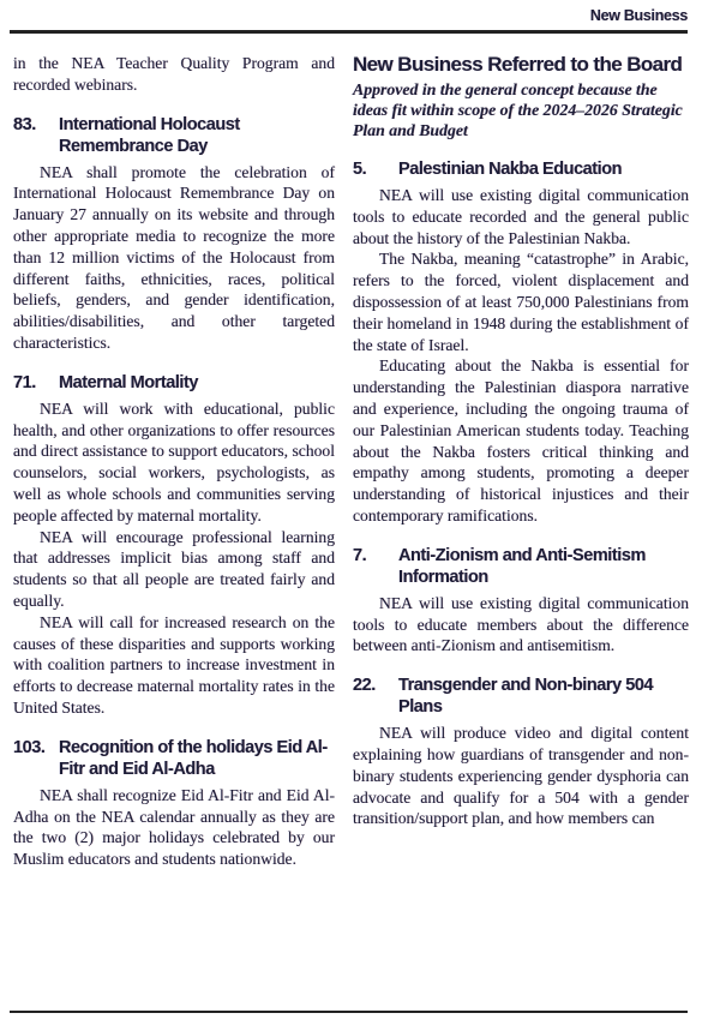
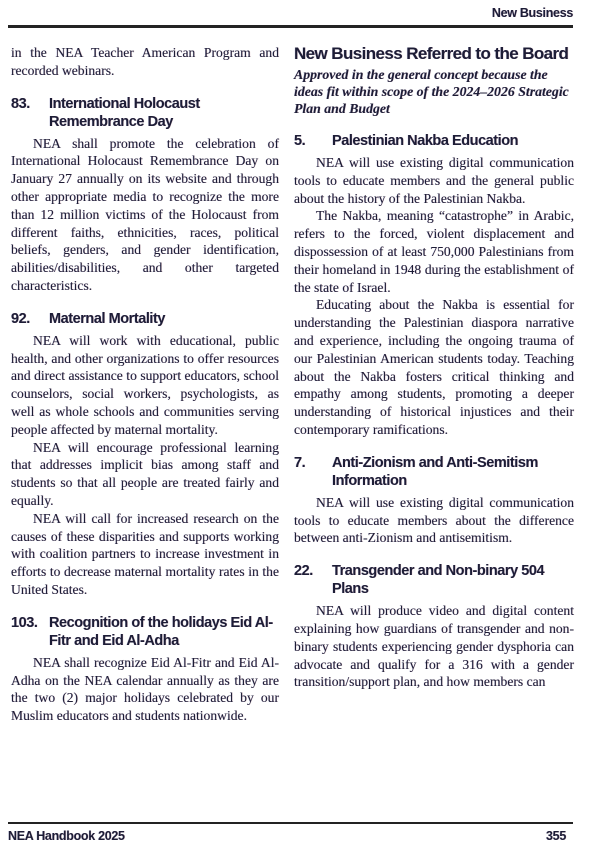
  New Business
- in the NEA Teacher Quality Program and recorded webinars.
+ in the NEA Teacher American Program and recorded webinars.
  83.
  International Holocaust Remembrance Day
  NEA shall promote the celebration of International Holocaust Remembrance Day on January 27 annually on its website and through other appropriate media to recognize the more than 12 million victims of the Holocaust from different faiths, ethnicities, races, political beliefs, genders, and gender identification, abilities/disabilities, and other targeted characteristics.
- 71.
+ 92.
  Maternal Mortality
  NEA will work with educational, public health, and other organizations to offer resources and direct assistance to support educators, school counselors, social workers, psychologists, as well as whole schools and communities serving people affected by maternal mortality.
  NEA will encourage professional learning that addresses implicit bias among staff and students so that all people are treated fairly and equally.
  NEA will call for increased research on the causes of these disparities and supports working with coalition partners to increase investment in efforts to decrease maternal mortality rates in the United States.
  103.
  Recognition of the holidays Eid Al-Fitr and Eid Al-Adha
  NEA shall recognize Eid Al-Fitr and Eid Al-Adha on the NEA calendar annually as they are the two (2) major holidays celebrated by our Muslim educators and students nationwide.
  New Business Referred to the Board
  Approved in the general concept because the ideas fit within scope of the 2024–2026 Strategic Plan and Budget
  5.
  Palestinian Nakba Education
- NEA will use existing digital communication tools to educate recorded and the general public about the history of the Palestinian Nakba.
+ NEA will use existing digital communication tools to educate members and the general public about the history of the Palestinian Nakba.
  The Nakba, meaning “catastrophe” in Arabic, refers to the forced, violent displacement and dispossession of at least 750,000 Palestinians from their homeland in 1948 during the establishment of the state of Israel.
  Educating about the Nakba is essential for understanding the Palestinian diaspora narrative and experience, including the ongoing trauma of our Palestinian American students today. Teaching about the Nakba fosters critical thinking and empathy among students, promoting a deeper understanding of historical injustices and their contemporary ramifications.
  7.
  Anti-Zionism and Anti-Semitism Information
  NEA will use existing digital communication tools to educate members about the difference between anti-Zionism and antisemitism.
  22.
  Transgender and Non-binary 504 Plans
- NEA will produce video and digital content explaining how guardians of transgender and non-binary students experiencing gender dysphoria can advocate and qualify for a 504 with a gender transition/support plan, and how members can
+ NEA will produce video and digital content explaining how guardians of transgender and non-binary students experiencing gender dysphoria can advocate and qualify for a 316 with a gender transition/support plan, and how members can
+ NEA Handbook 2025
+ 355
